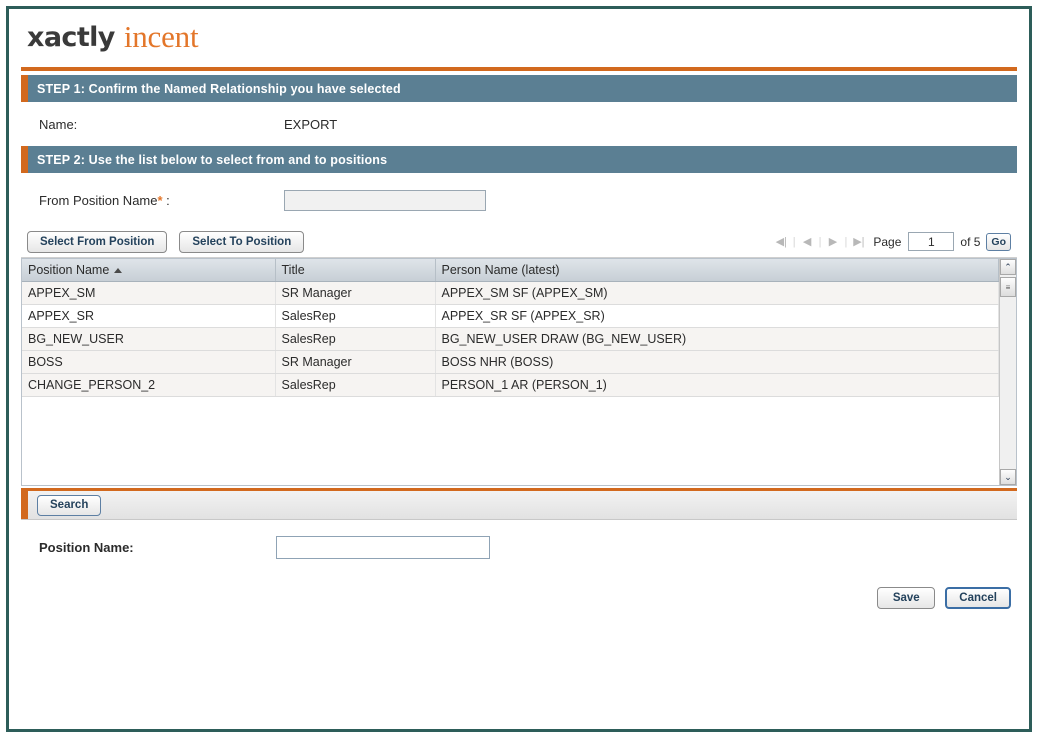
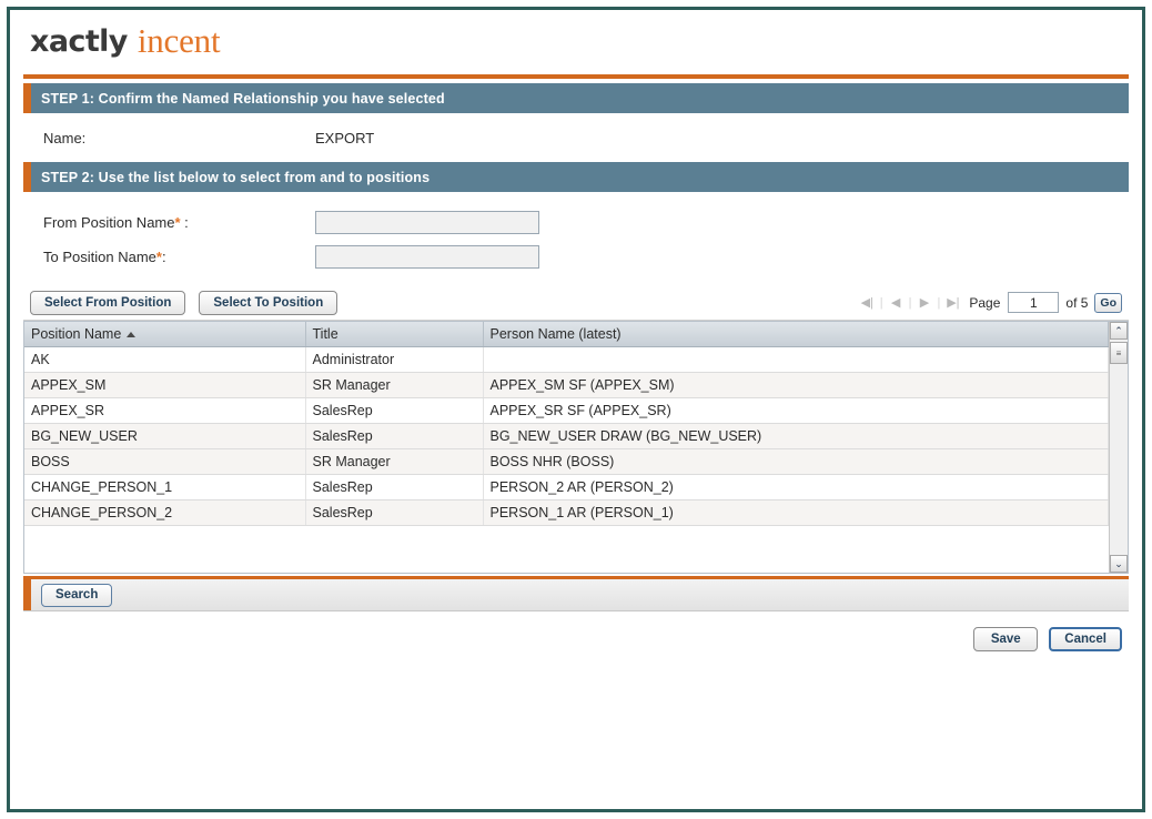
  xactly
  incent
  STEP 1: Confirm the Named Relationship you have selected
  Name:
  EXPORT
  STEP 2: Use the list below to select from and to positions
  From Position Name* :
+ To Position Name*:
  Select From Position
  Select To Position
  ◀|
  |
  ◀
  ▶
  ▶|
  Page
  1
  of 5
  Go
  Position Name	Title	Person Name (latest)
+ AK	Administrator
  APPEX_SM	SR Manager	APPEX_SM SF (APPEX_SM)
  APPEX_SR	SalesRep	APPEX_SR SF (APPEX_SR)
  BG_NEW_USER	SalesRep	BG_NEW_USER DRAW (BG_NEW_USER)
  BOSS	SR Manager	BOSS NHR (BOSS)
+ CHANGE_PERSON_1	SalesRep	PERSON_2 AR (PERSON_2)
  CHANGE_PERSON_2	SalesRep	PERSON_1 AR (PERSON_1)
  ⌃
  ≡
  ⌄
  Search
- Position Name:
  Save
  Cancel
